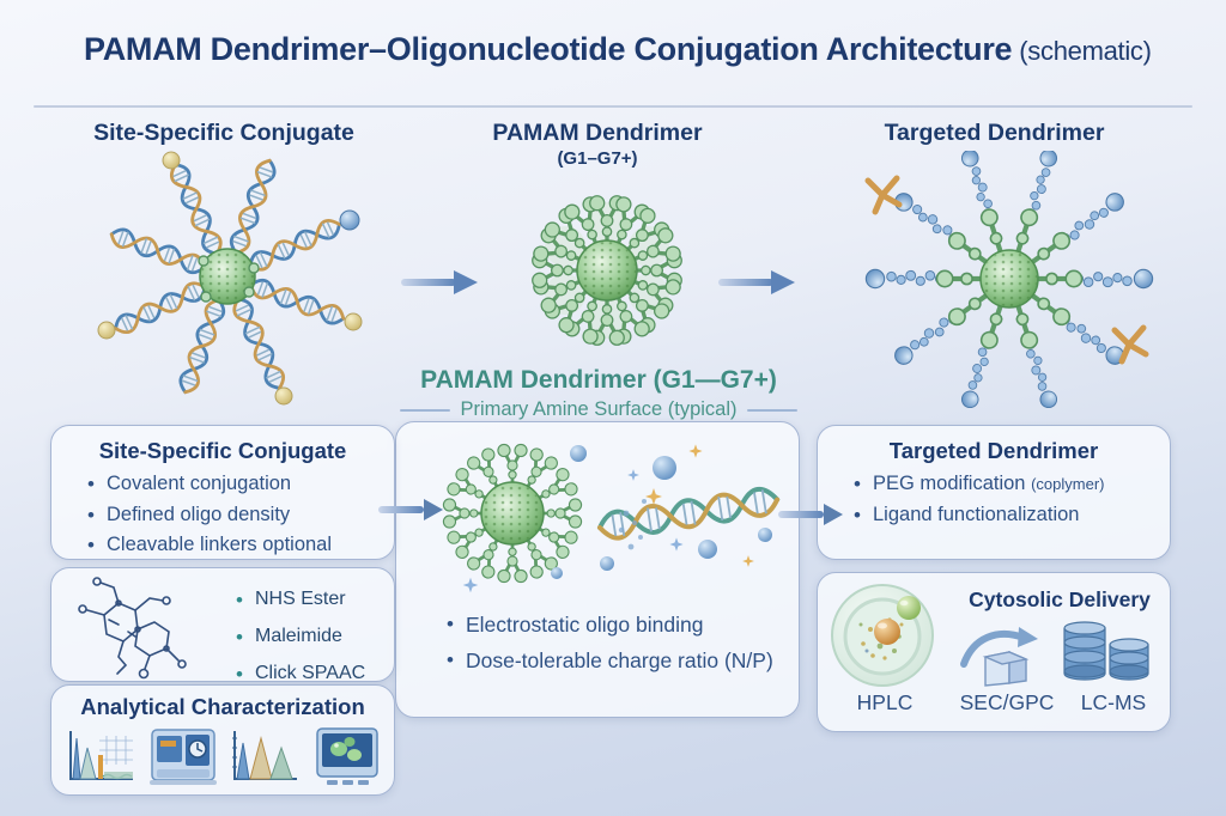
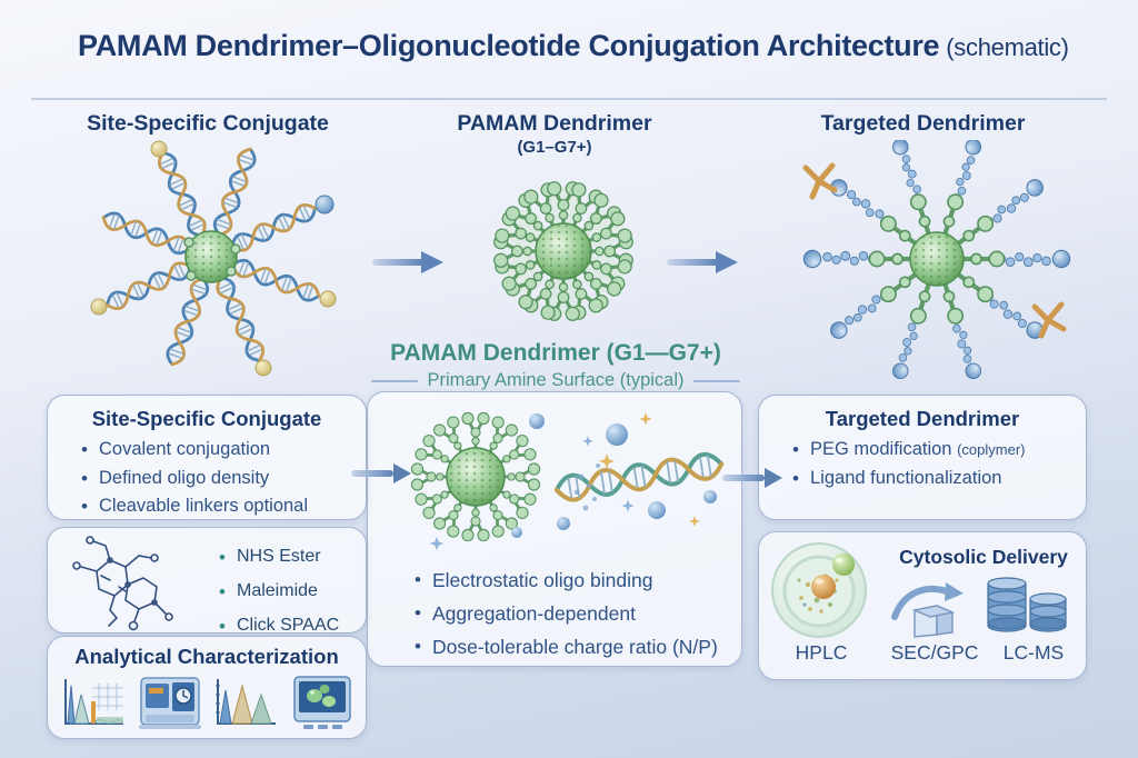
  PAMAM Dendrimer–Oligonucleotide Conjugation Architecture (schematic)
  Site-Specific Conjugate
  PAMAM Dendrimer
  (G1–G7+)
  Targeted Dendrimer
  PAMAM Dendrimer (G1—G7+)
  Primary Amine Surface (typical)
  Electrostatic oligo binding
+ Aggregation-dependent
  Dose-tolerable charge ratio (N/P)
  Site-Specific Conjugate
  Covalent conjugation
  Defined oligo density
  Cleavable linkers optional
  NHS Ester
  Maleimide
  Click SPAAC
  Analytical Characterization
  Targeted Dendrimer
  PEG modification (coplymer)
  Ligand functionalization
  Cytosolic Delivery
  HPLC
  SEC/GPC
  LC-MS
